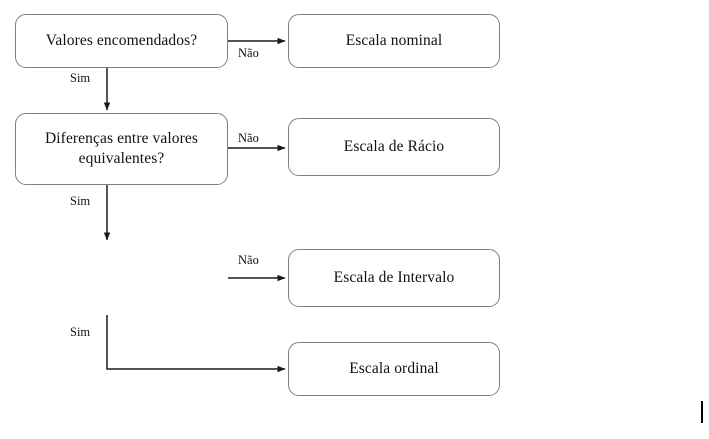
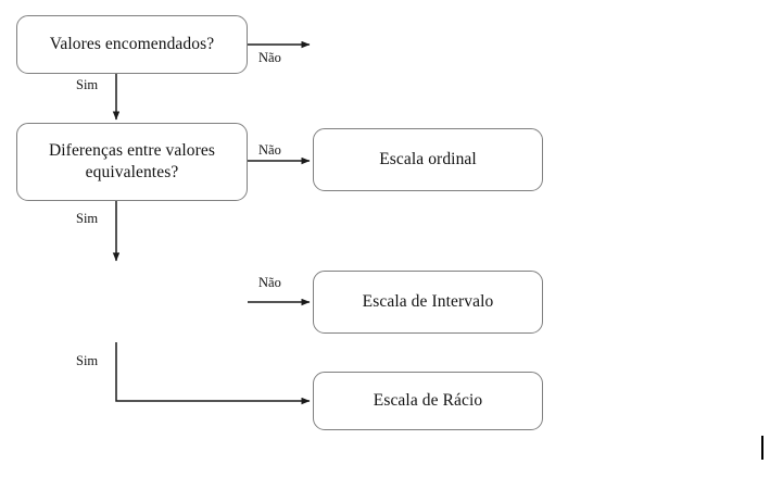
  Valores encomendados?
  Diferenças entre valores
  equivalentes?
- Escala nominal
- Escala de Rácio
+ Escala ordinal
  Escala de Intervalo
- Escala ordinal
+ Escala de Rácio
  Não
  Não
  Não
  Sim
  Sim
  Sim
